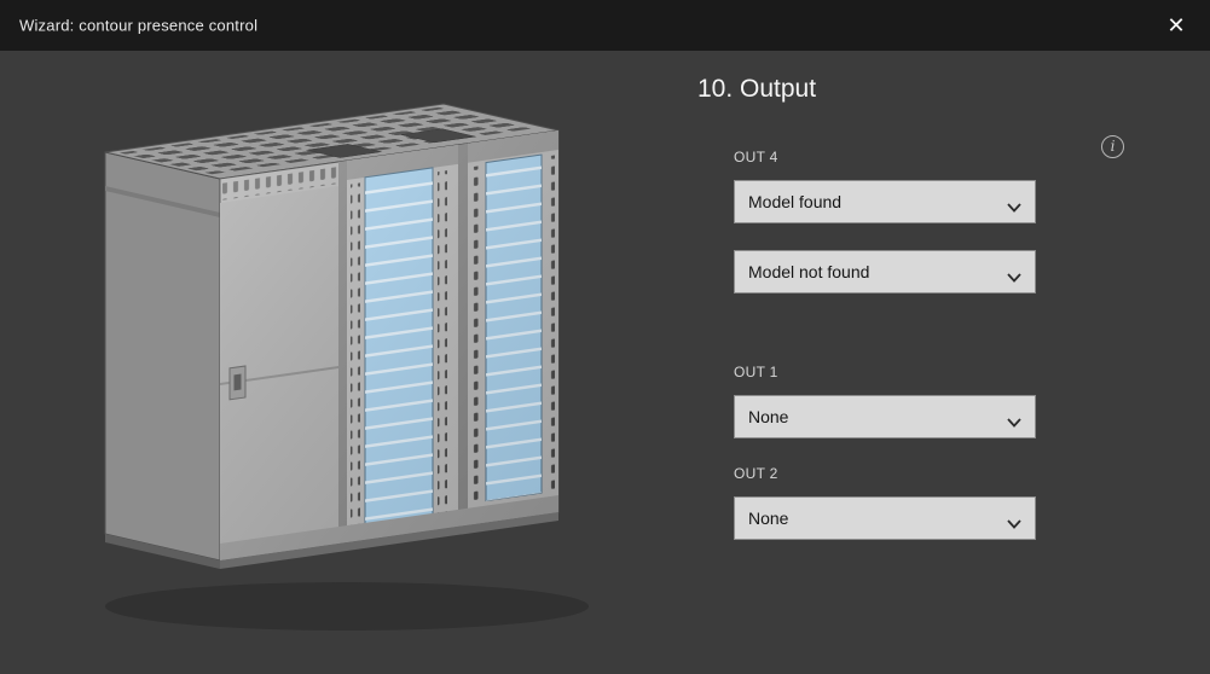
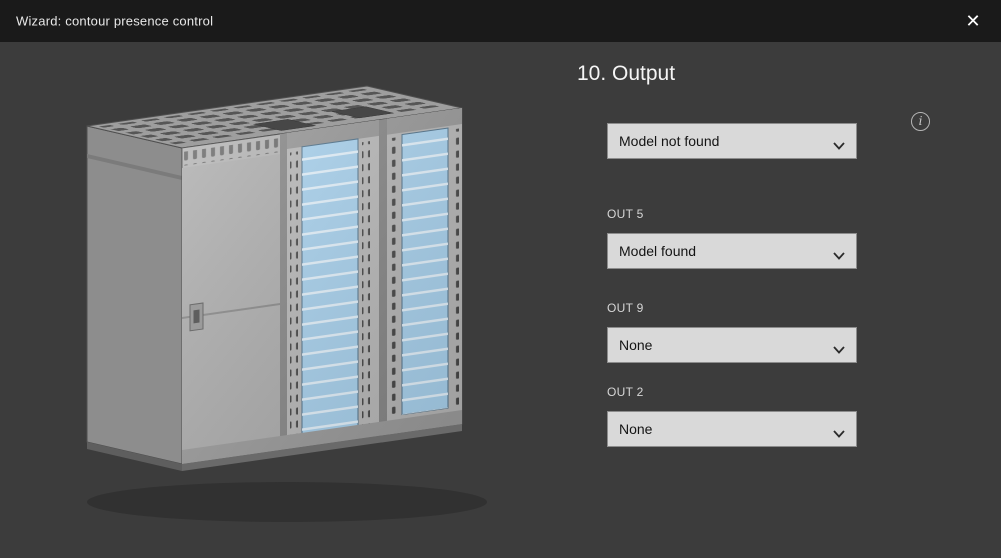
  Wizard: contour presence control
  ✕
  10. Output
  i
- OUT 4
- Model found
+ Model not found
+ OUT 5
- Model not found
+ Model found
- OUT 1
+ OUT 9
  None
  OUT 2
  None
